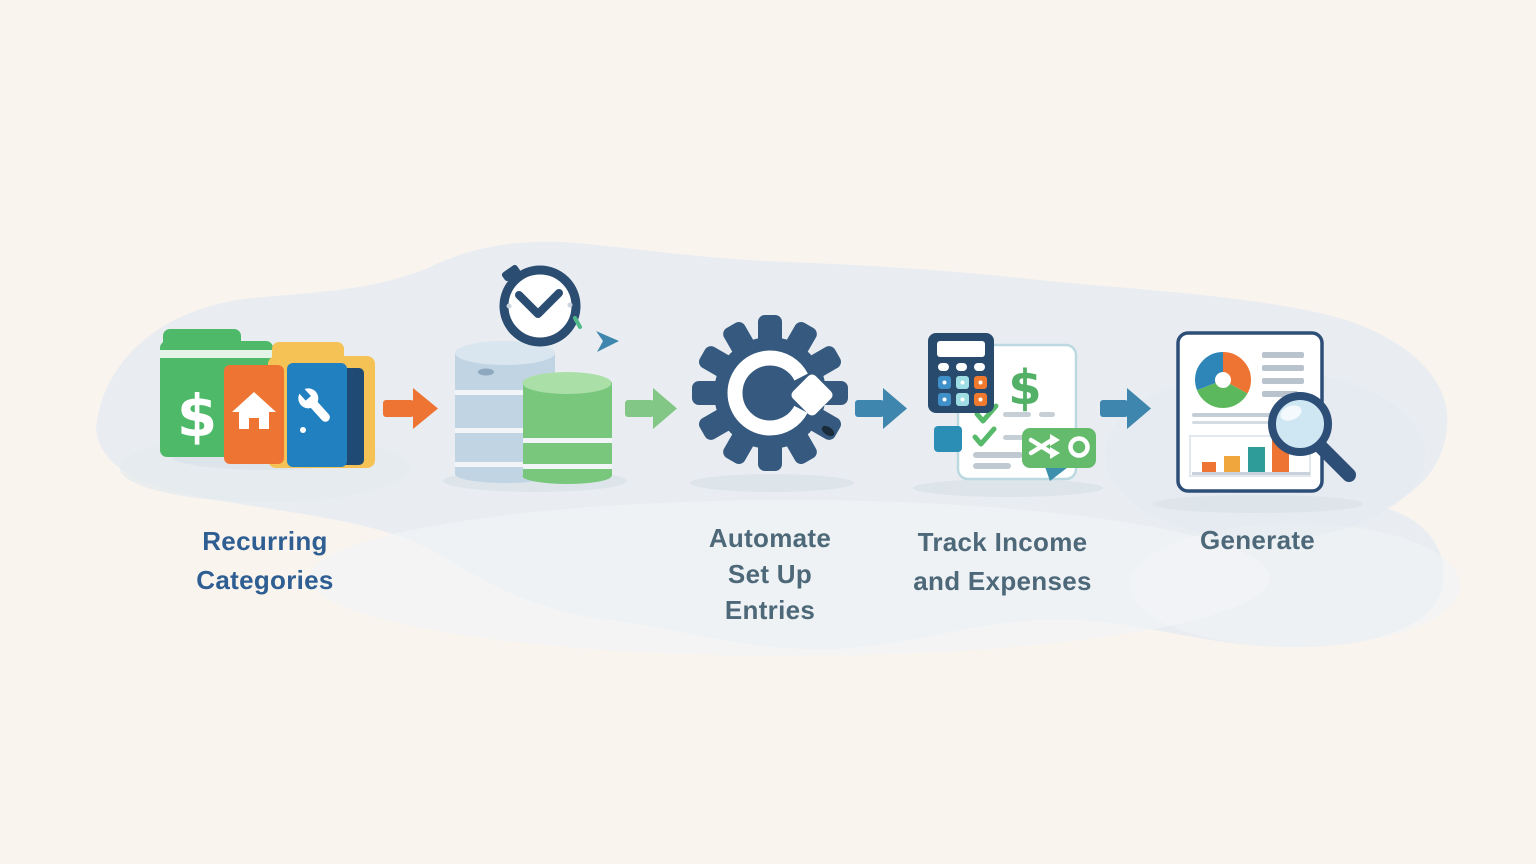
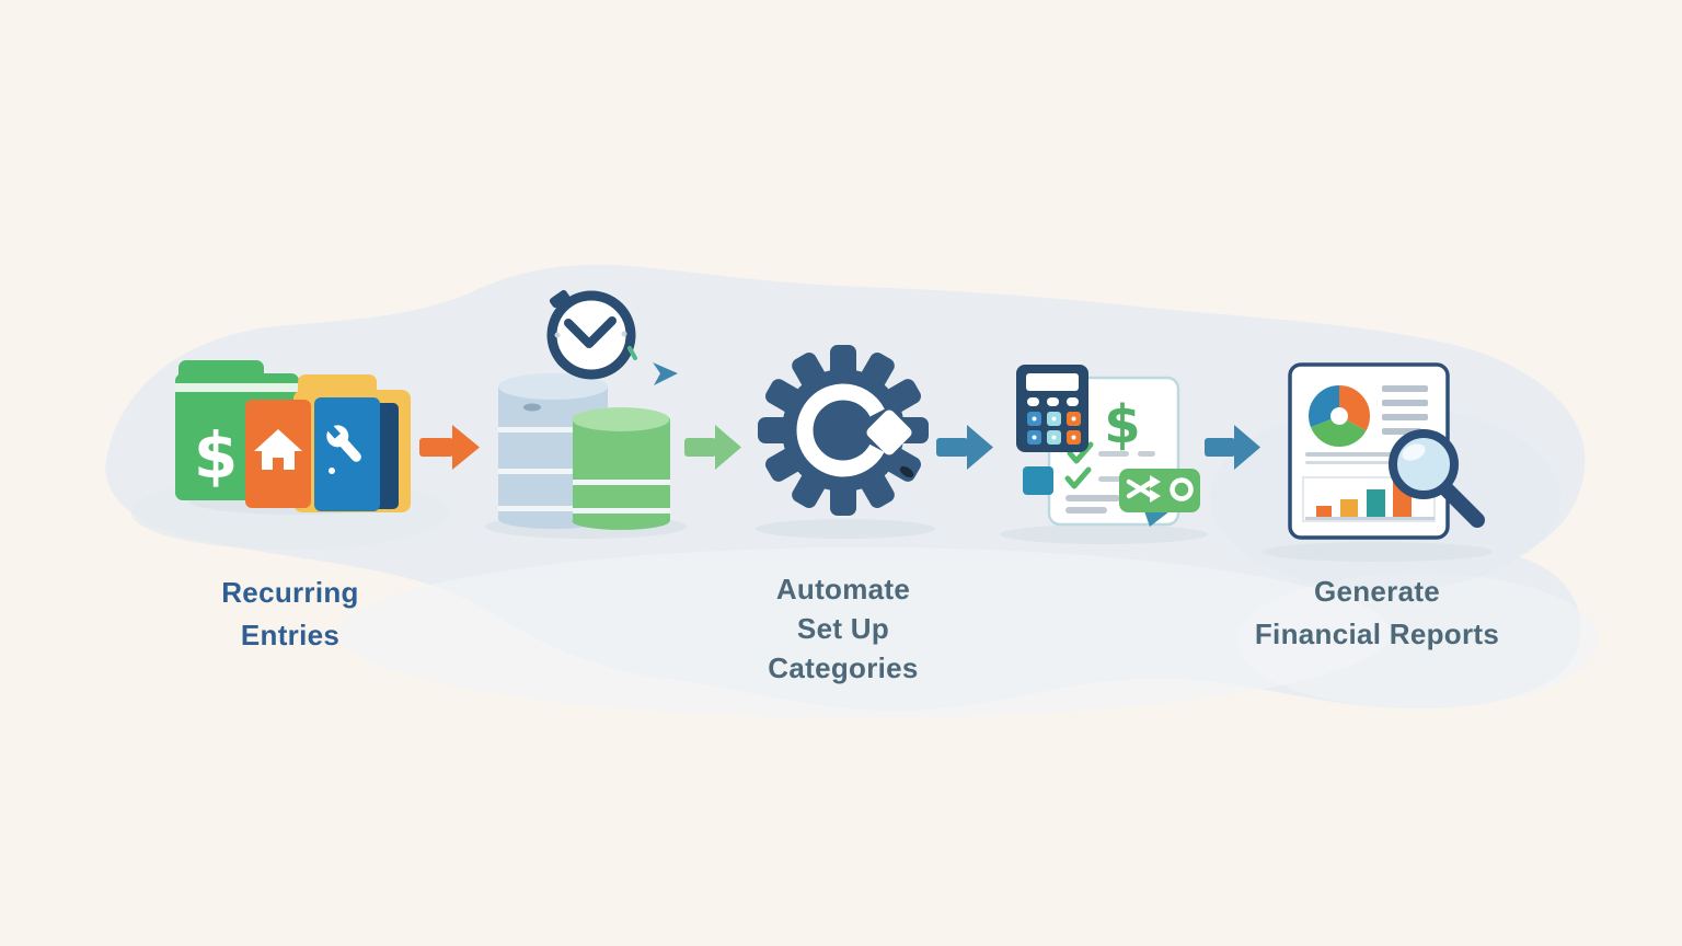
  $
  $
  Recurring
- Categories
+ Entries
  Automate
  Set Up
- Entries
+ Categories
- Track Income
- and Expenses
  Generate
+ Financial Reports
